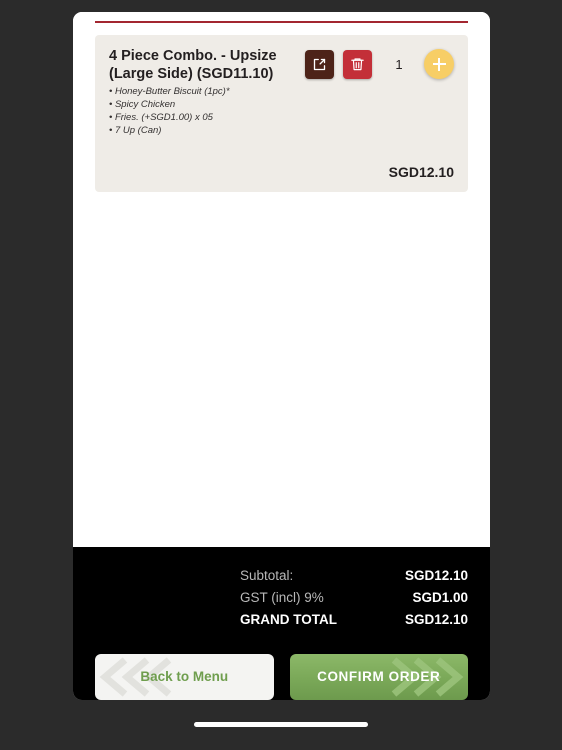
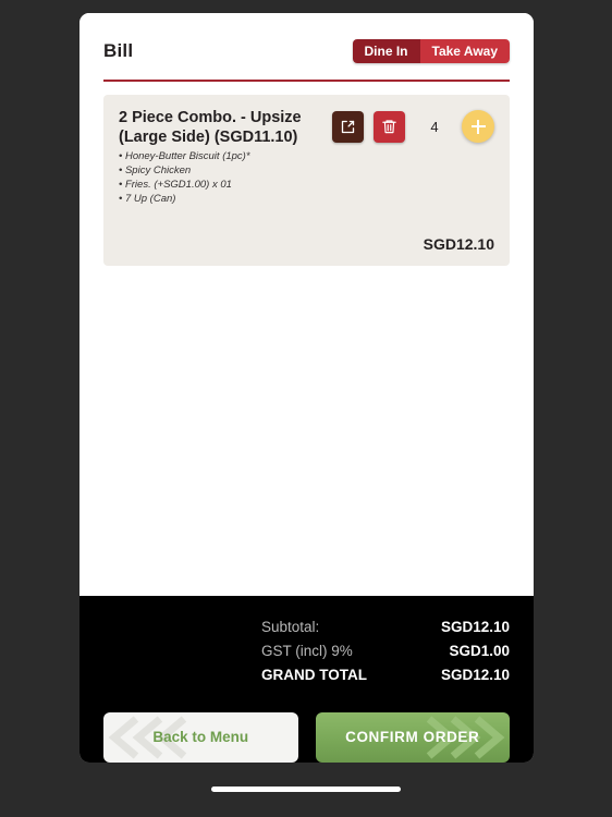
+ Bill
+ Dine In
+ Take Away
- 4 Piece Combo. - Upsize (Large Side) (SGD11.10)
+ 2 Piece Combo. - Upsize (Large Side) (SGD11.10)
  Honey-Butter Biscuit (1pc)*
  Spicy Chicken
- Fries. (+SGD1.00) x 05
+ Fries. (+SGD1.00) x 01
  7 Up (Can)
- 1
+ 4
  SGD12.10
  Subtotal:
  SGD12.10
  GST (incl) 9%
  SGD1.00
  GRAND TOTAL
  SGD12.10
  Back to Menu
  CONFIRM ORDER
